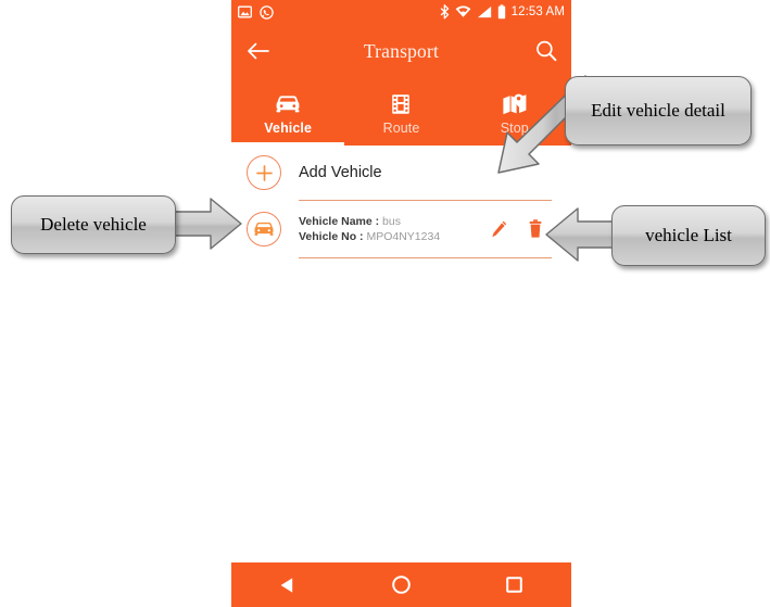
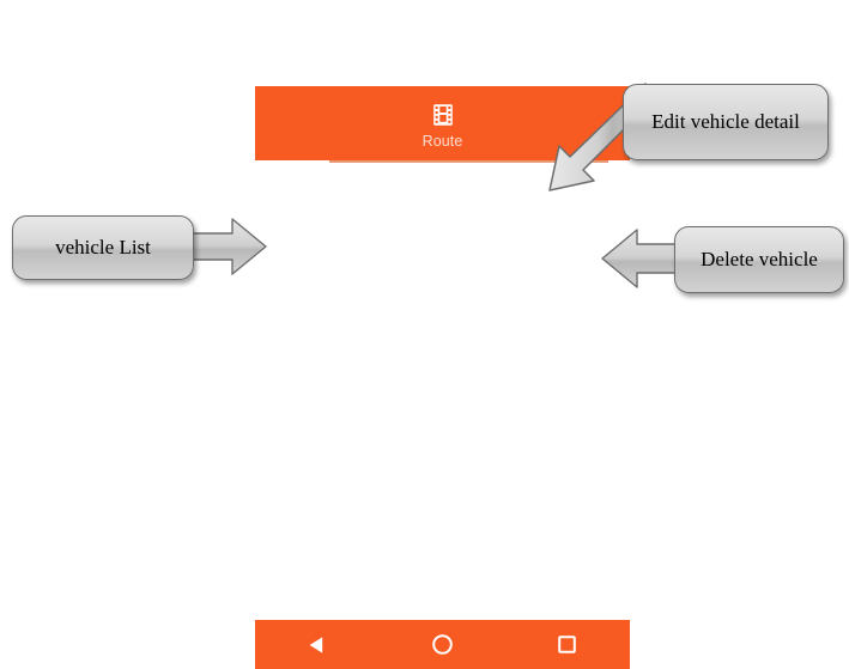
- 12:53 AM
- Transport
- Vehicle
  Route
- Stop
- Add Vehicle
- Vehicle Name : bus
- Vehicle No : MPO4NY1234
- Delete vehicle
+ vehicle List
  Edit vehicle detail
- vehicle List
+ Delete vehicle
